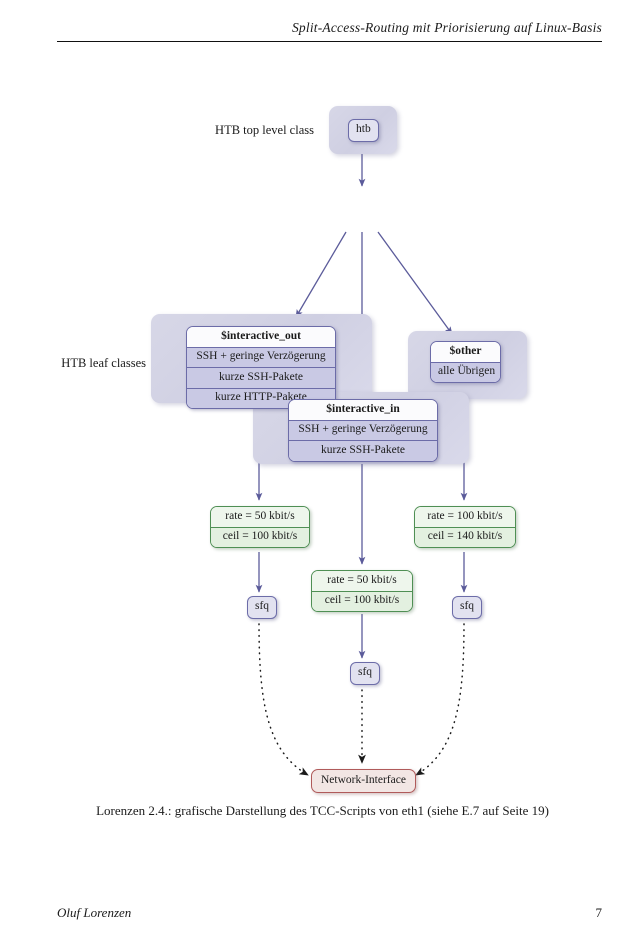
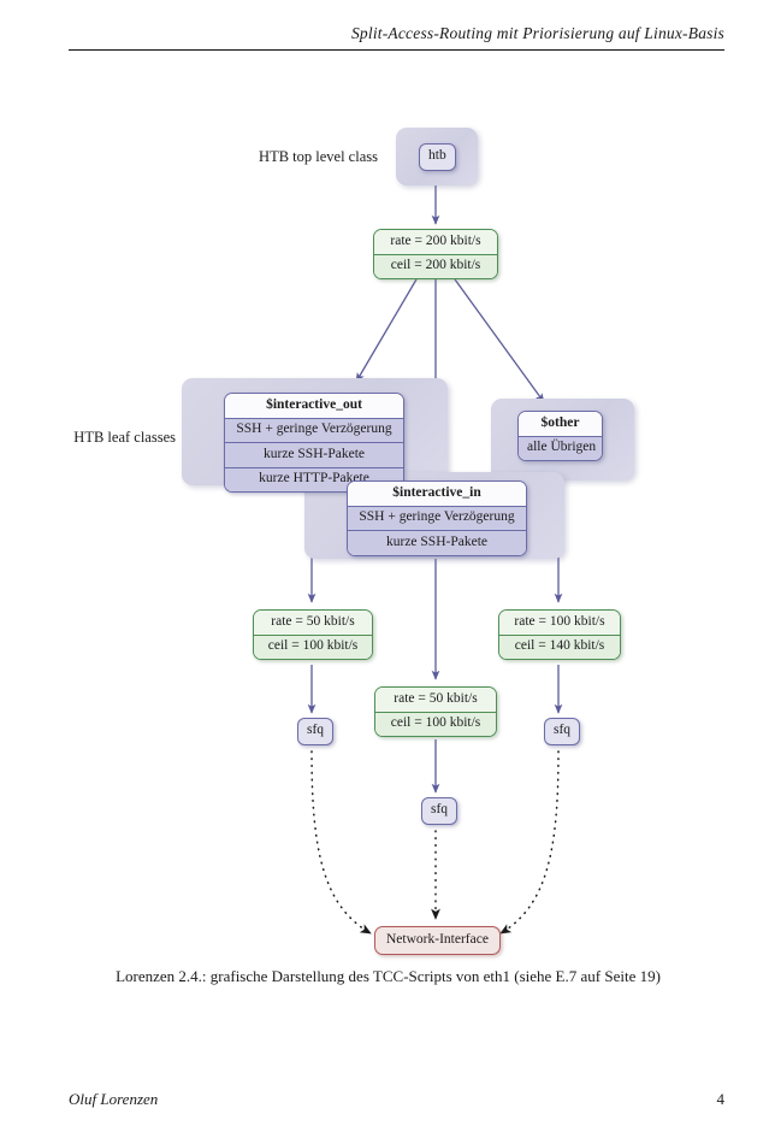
  Split-Access-Routing mit Priorisierung auf Linux-Basis
  HTB top level class
  HTB leaf classes
  htb
+ rate = 200 kbit/s
+ ceil = 200 kbit/s
  $interactive_out
  SSH + geringe Verzögerung
  kurze SSH-Pakete
  kurze HTTP-Pakete
  $other
  alle Übrigen
  $interactive_in
  SSH + geringe Verzögerung
  kurze SSH-Pakete
  rate = 50 kbit/s
  ceil = 100 kbit/s
  rate = 50 kbit/s
  ceil = 100 kbit/s
  rate = 100 kbit/s
  ceil = 140 kbit/s
  sfq
  sfq
  sfq
  Network-Interface
  Lorenzen 2.4.: grafische Darstellung des TCC-Scripts von eth1 (siehe E.7 auf Seite 19)
  Oluf Lorenzen
- 7
+ 4
